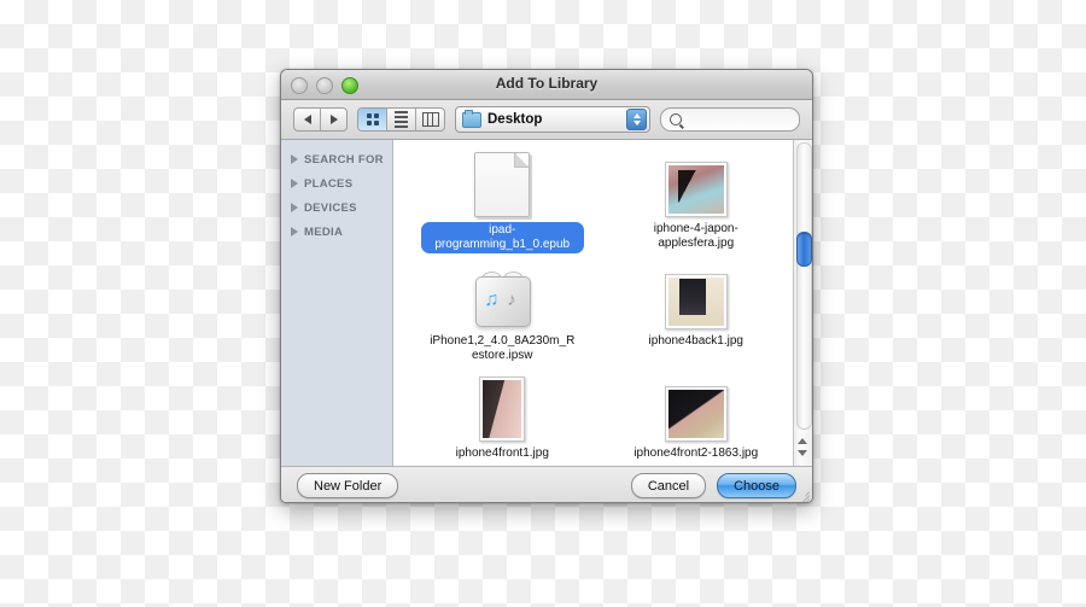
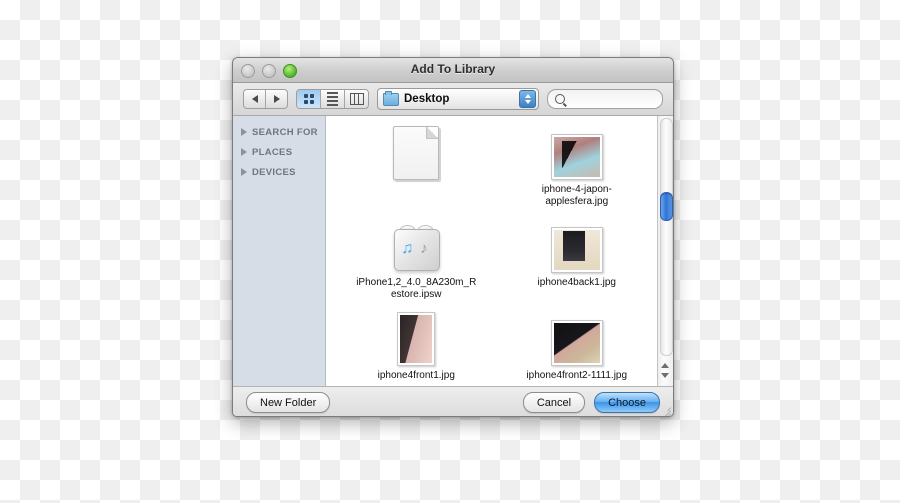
  Add To Library
  Desktop
  SEARCH FOR
  PLACES
  DEVICES
- MEDIA
- ipad-programming_b1_0.epub
  iphone-4-japon-applesfera.jpg
  ♫
  ♪
  iPhone1,2_4.0_8A230m_Restore.ipsw
  iphone4back1.jpg
  iphone4front1.jpg
- iphone4front2-1863.jpg
+ iphone4front2-1111.jpg
  New Folder
  Cancel
  Choose
